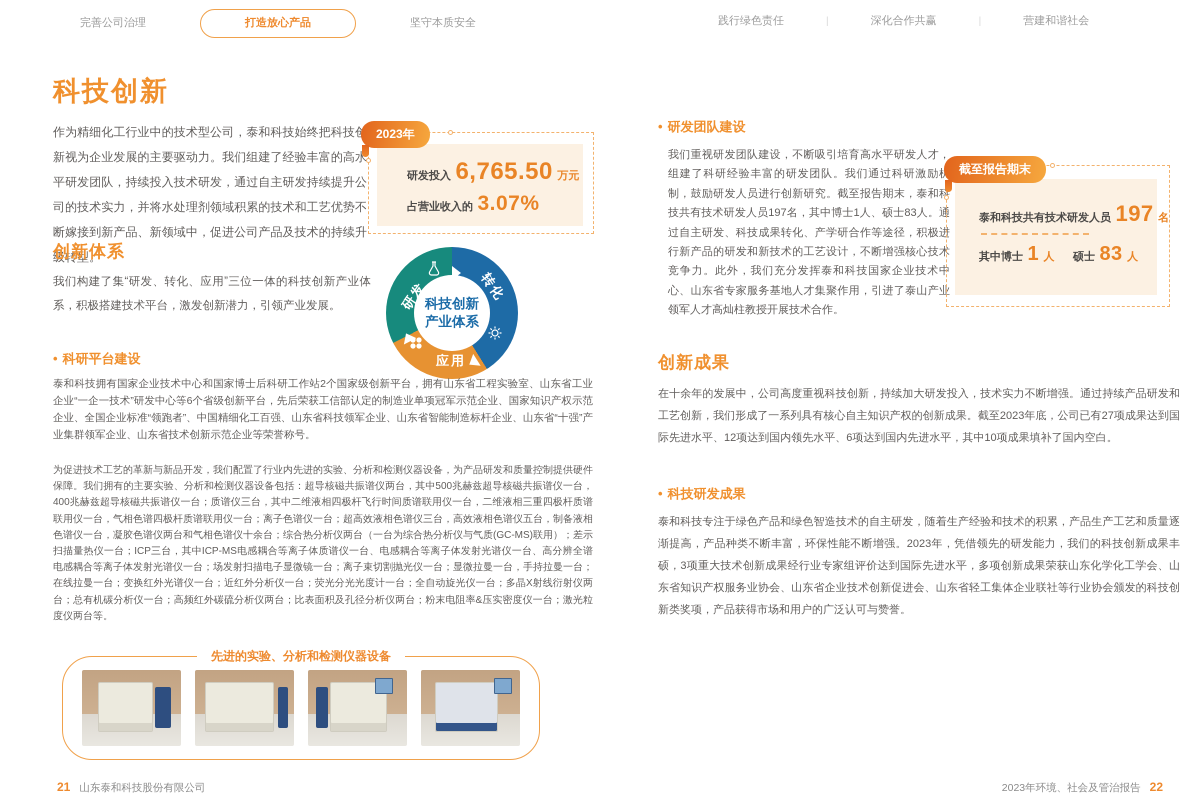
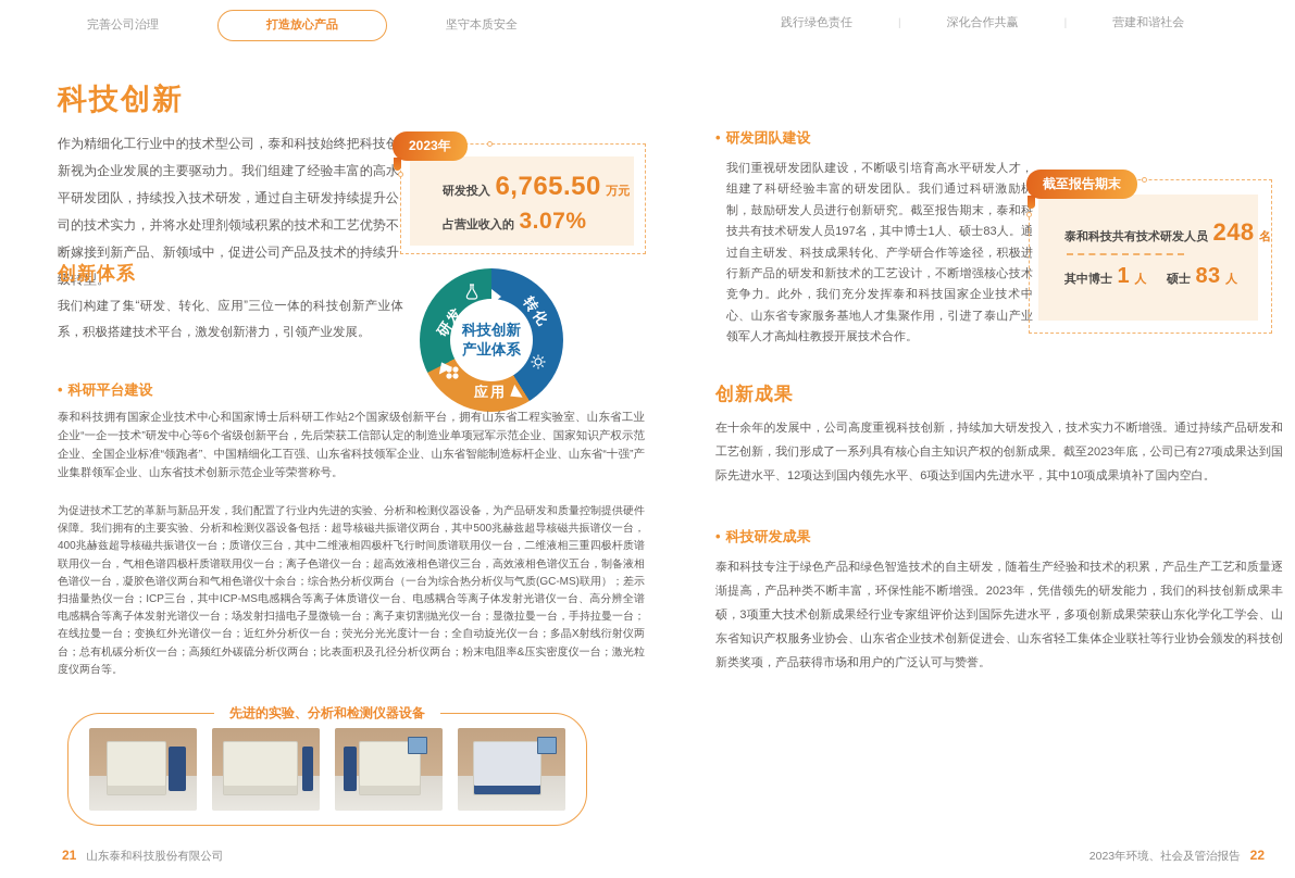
  完善公司治理
  打造放心产品
  坚守本质安全
  践行绿色责任
  |
  深化合作共赢
  营建和谐社会
  科技创新
  作为精细化工行业中的技术型公司，泰和科技始终把科技新视为企业发展的主要驱动力。我们组建了经验丰富的高水平研发团队，持续投入技术研发，通过自主研发持续提升公司的技术实力，并将水处理剂领域积累的技术和工艺优势不断嫁接到新产品、新领域中，促进公司产品及技术的持续升级转型。
  2023年
  研发投入 6,765.50 万元
  占营业收入的 3.07%
  创新体系
  我们构建了集“研发、转化、应用”三位一体的科技创新产业体系，积极搭建技术平台，激发创新潜力，引领产业发展。
  应用
  科技创新
  产业体系
  • 科研平台建设
  泰和科技拥有国家企业技术中心和国家博士后科研工作站2个国家级创新平台，拥有山东省工程实验室、山东省工业企业“一企一技术”研发中心等6个省级创新平台，先后荣获工信部认定的制造业单项冠军示范企业、国家知识产权示范企业、全国企业标准“领跑者”、中国精细化工百强、山东省科技领军企业、山东省智能制造标杆企业、山东省“十强”产业集群领军企业、山东省技术创新示范企业等荣誉称号。
  为促进技术工艺的革新与新品开发，我们配置了行业内先进的实验、分析和检测仪器设备，为产品研发和质量控制提供硬件保障。我们拥有的主要实验、分析和检测仪器设备包括：超导核磁共振谱仪两台，其中500兆赫兹超导核磁共振谱仪一台，400兆赫兹超导核磁共振谱仪一台；质谱仪三台，其中二维液相四极杆飞行时间质谱联用仪一台，二维液相三重四极杆质谱联用仪一台，气相色谱四极杆质谱联用仪一台；离子色谱仪一台；超高效液相色谱仪三台，高效液相色谱仪五台，制备液相色谱仪一台，凝胶色谱仪两台和气相色谱仪十余台；综合热分析仪两台（一台为综合热分析仪与气质(GC-MS)联用）；差示扫描量热仪一台；ICP三台，其中ICP-MS电感耦合等离子体质谱仪一台、电感耦合等离子体发射光谱仪一台、高分辨全谱电感耦合等离子体发射光谱仪一台；场发射扫描电子显微镜一台；离子束切割抛光仪一台；显微拉曼一台，手持拉曼一台；在线拉曼一台；变换红外光谱仪一台；近红外分析仪一台；荧光分光光度计一台；全自动旋光仪一台；多晶X射线衍射仪两台；总有机碳分析仪一台；高频红外碳硫分析仪两台；比表面积及孔径分析仪两台；粉末电阻率&压实密度仪一台；激光粒度仪两台等。
  先进的实验、分析和检测仪器设备
  21 山东泰和科技股份有限公司
  • 研发团队建设
  我们重视研发团队建设，不断吸引培育高水平研发人才，组建了科研经验丰富的研发团队。我们通过科研激励制，鼓励研发人员进行创新研究。截至报告期末，泰和科技共有技术研发人员197名，其中博士1人、硕士83人。通过自主研发、科技成果转化、产学研合作等途径，积极进行新产品的研发和新技术的工艺设计，不断增强核心技术竞争力。此外，我们充分发挥泰和科技国家企业技术中心、山东省专家服务基地人才集聚作用，引进了泰山产业领军人才高灿柱教授开展技术合作。
  截至报告期末
- 泰和科技共有技术研发人员 197 名
+ 泰和科技共有技术研发人员 248 名
  其中博士 1 人 硕士 83 人
  创新成果
  在十余年的发展中，公司高度重视科技创新，持续加大研发投入，技术实力不断增强。通过持续产品研发和工艺创新，我们形成了一系列具有核心自主知识产权的创新成果。截至2023年底，公司已有27项成果达到国际先进水平、12项达到国内领先水平、6项达到国内先进水平，其中10项成果填补了国内空白。
  • 科技研发成果
  泰和科技专注于绿色产品和绿色智造技术的自主研发，随着生产经验和技术的积累，产品生产工艺和质量逐渐提高，产品种类不断丰富，环保性能不断增强。2023年，凭借领先的研发能力，我们的科技创新成果丰硕，3项重大技术创新成果经行业专家组评价达到国际先进水平，多项创新成果荣获山东化学化工学会、山东省知识产权服务业协会、山东省企业技术创新促进会、山东省轻工集体企业联社等行业协会颁发的科技创新类奖项，产品获得市场和用户的广泛认可与赞誉。
  2023年环境、社会及管治报告 22
